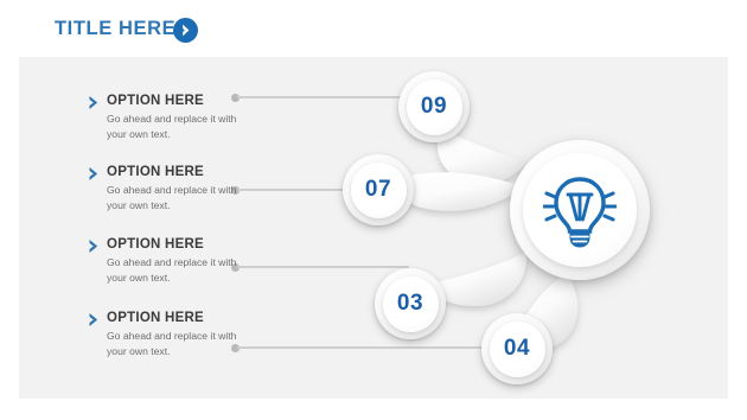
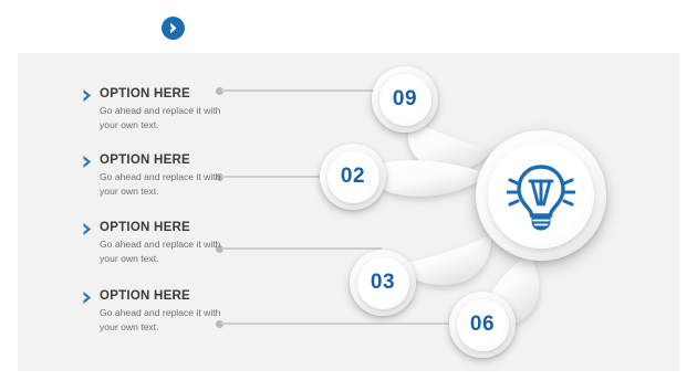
- TITLE HERE
  OPTION HERE
  Go ahead and replace it with your own text.
  OPTION HERE
  Go ahead and replace it with your own text.
  OPTION HERE
  Go ahead and replace it with your own text.
  OPTION HERE
  Go ahead and replace it with your own text.
  09
- 07
+ 02
  03
- 04
+ 06
